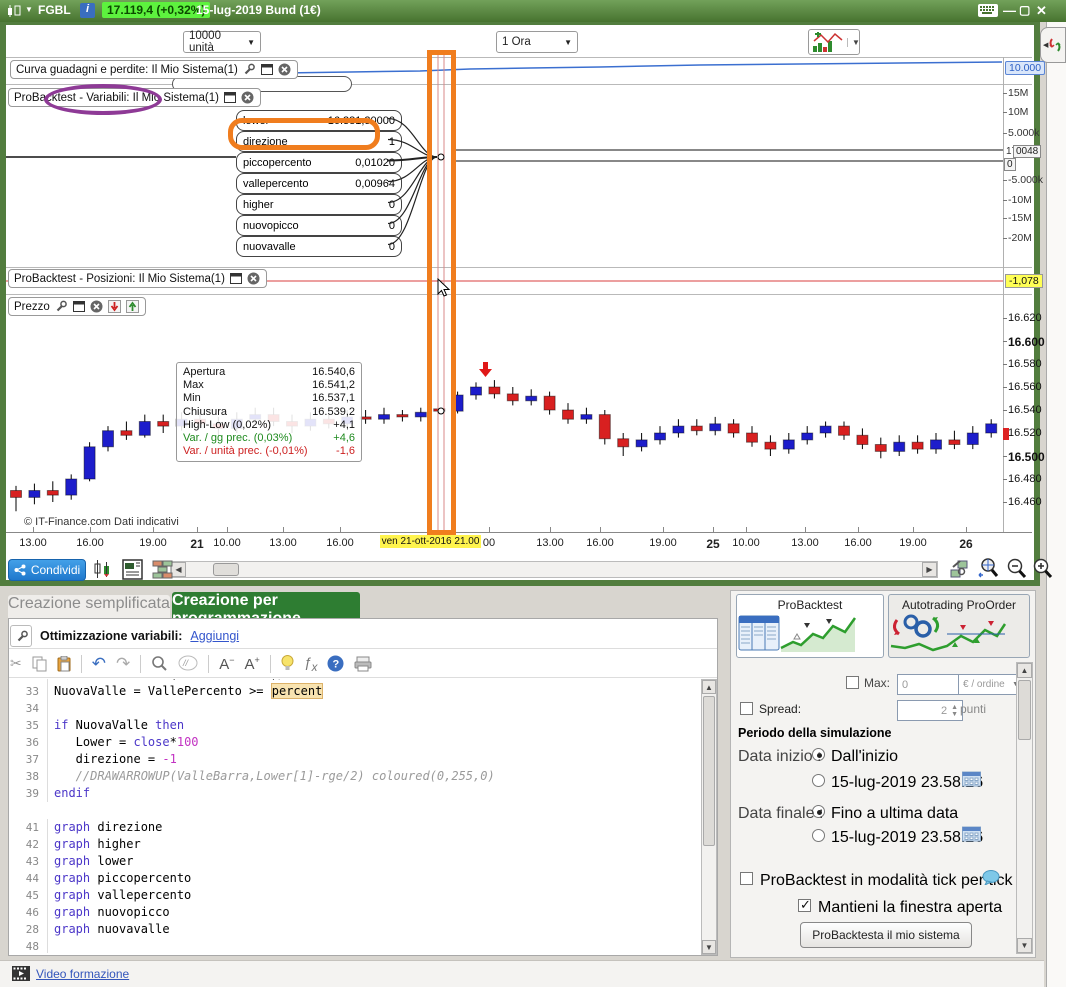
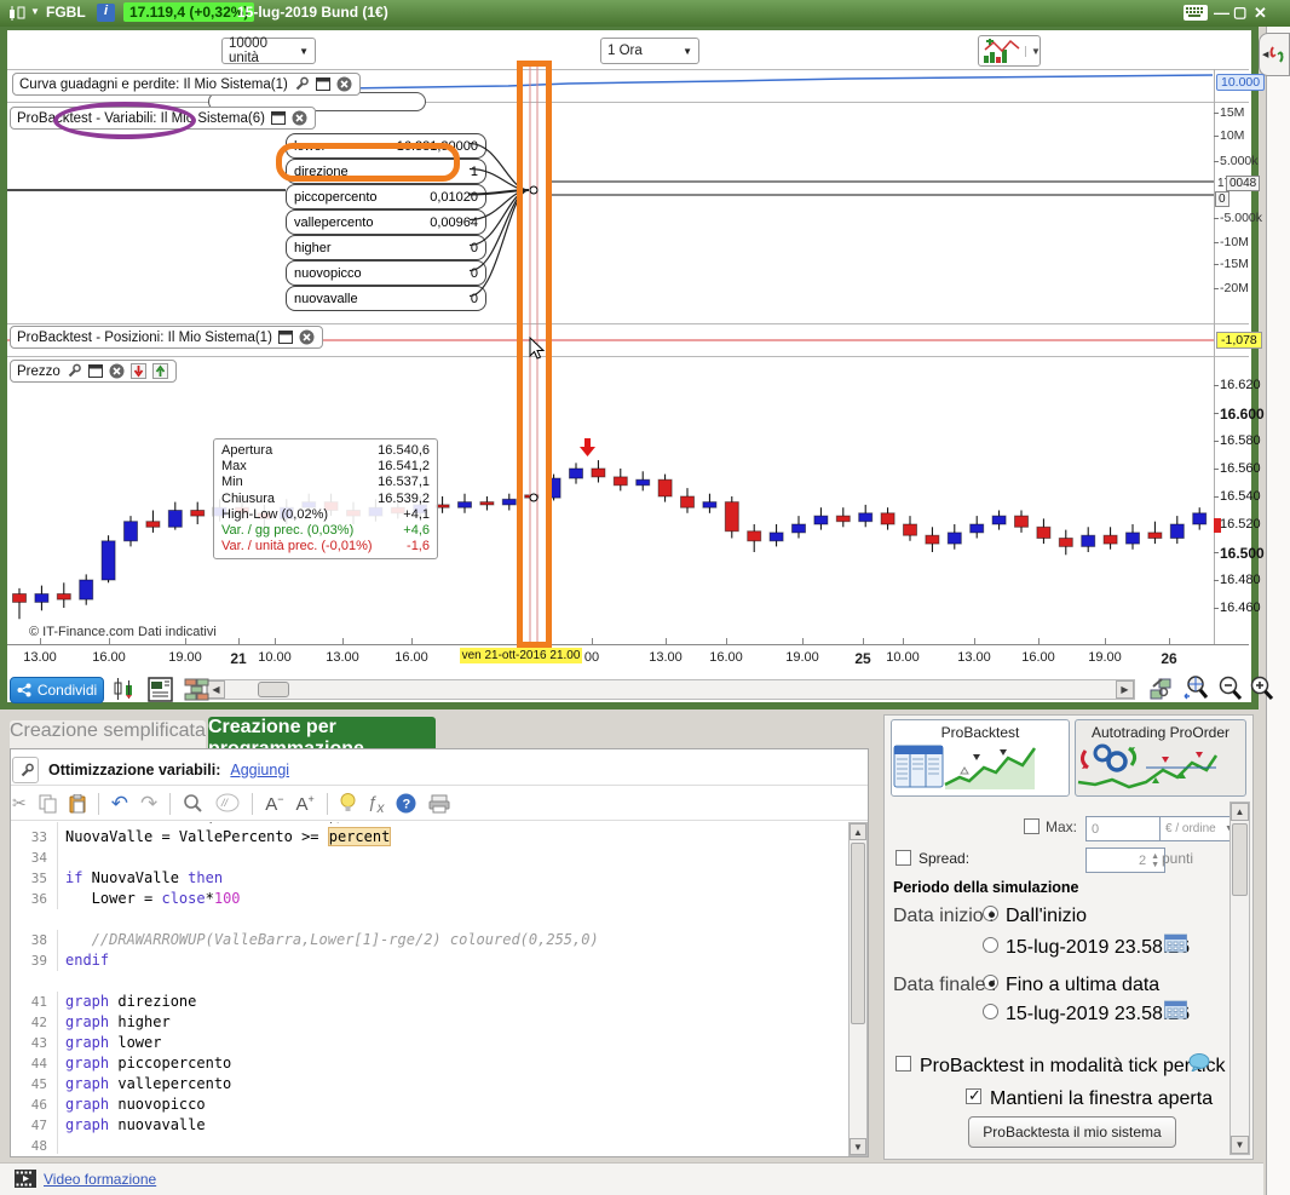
  ▼
  FGBL
  i
  17.119,4 (+0,32%)
  15-lug-2019 Bund (1€)
  —
  ▢
  ✕
  10000 unità
  ▼
  1 Ora
  ▼
  ▼
  Curva guadagni e perdite: Il Mio Sistema(1)
- ProBacktest - Variabili: Il Mio Sistema(1)
+ ProBacktest - Variabili: Il Mio Sistema(6)
  ProBacktest - Posizioni: Il Mio Sistema(1)
  Prezzo
  10.000
  -1,078
  lower
  16.381,30000
  direzione
  1
  piccopercento
  0,01020
  vallepercento
  0,00964
  higher
  0
  nuovopicco
  0
  nuovavalle
  0
  15M
  10M
  5.000k
  -5.000k
  -10M
  -15M
  -20M
  16.620
  16.600
  16.580
  16.560
  16.540
  16.520
  16.500
  16.480
  16.460
  13.00
  16.00
  19.00
  21
  10.00
  13.00
  16.00
  00
  13.00
  16.00
  19.00
  25
  10.00
  13.00
  16.00
  19.00
  26
  0048
  0
  Apertura
  16.540,6
  Max
  16.541,2
  Min
  16.537,1
  Chiusura
  16.539,2
  High-Low (0,02%)
  +4,1
  Var. / gg prec. (0,03%)
  +4,6
  Var. / unità prec. (-0,01%)
  -1,6
  © IT-Finance.com Dati indicativi
  ven 21-ott-2016 21.00
  Condividi
  ◀
  ▶
  Creazione semplificata
  Ottimizzazione variabili:
  Aggiungi
  ✂
  ↶
  ↷
  //
  A−
  A+
  ƒx
  ?
  33 NuovaValle = VallePercento >= percent
  34
  35 if NuovaValle then
  36 Lower = close*100
- 37 direzione = -1
  38 //DRAWARROWUP(ValleBarra,Lower[1]-rge/2) coloured(0,255,0)
  39 endif
  41 graph direzione
  42 graph higher
  43 graph lower
  44 graph piccopercento
  45 graph vallepercento
  46 graph nuovopicco
- 28 graph nuovavalle
+ 47 graph nuovavalle
  48
  ▲
  ▼
  ProBacktest
  Autotrading ProOrder
  Max:
  0
  € / ordine
  Spread:
  2
  punti
  Periodo della simulazione
  Data inizio :
  Dall'inizio
  15-lug-2019 23.58
  Data finale :
  Fino a ultima data
  15-lug-2019 23.58
  ProBacktest in modalità tick perck
  Mantieni la finestra aperta
  ProBacktesta il mio sistema
  ▲
  ▼
  Video formazione
